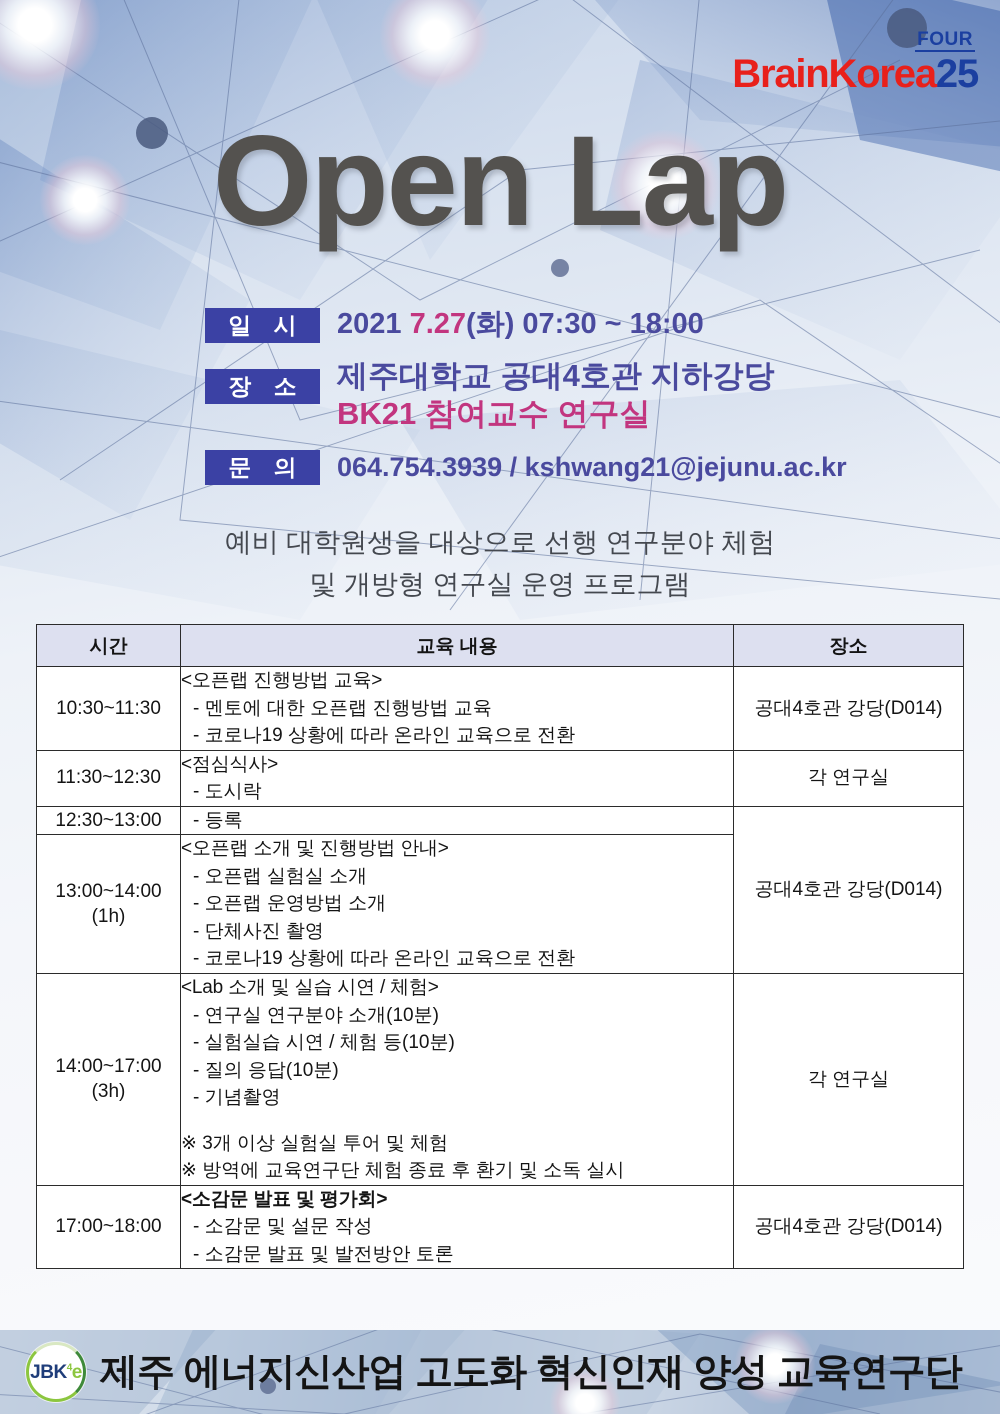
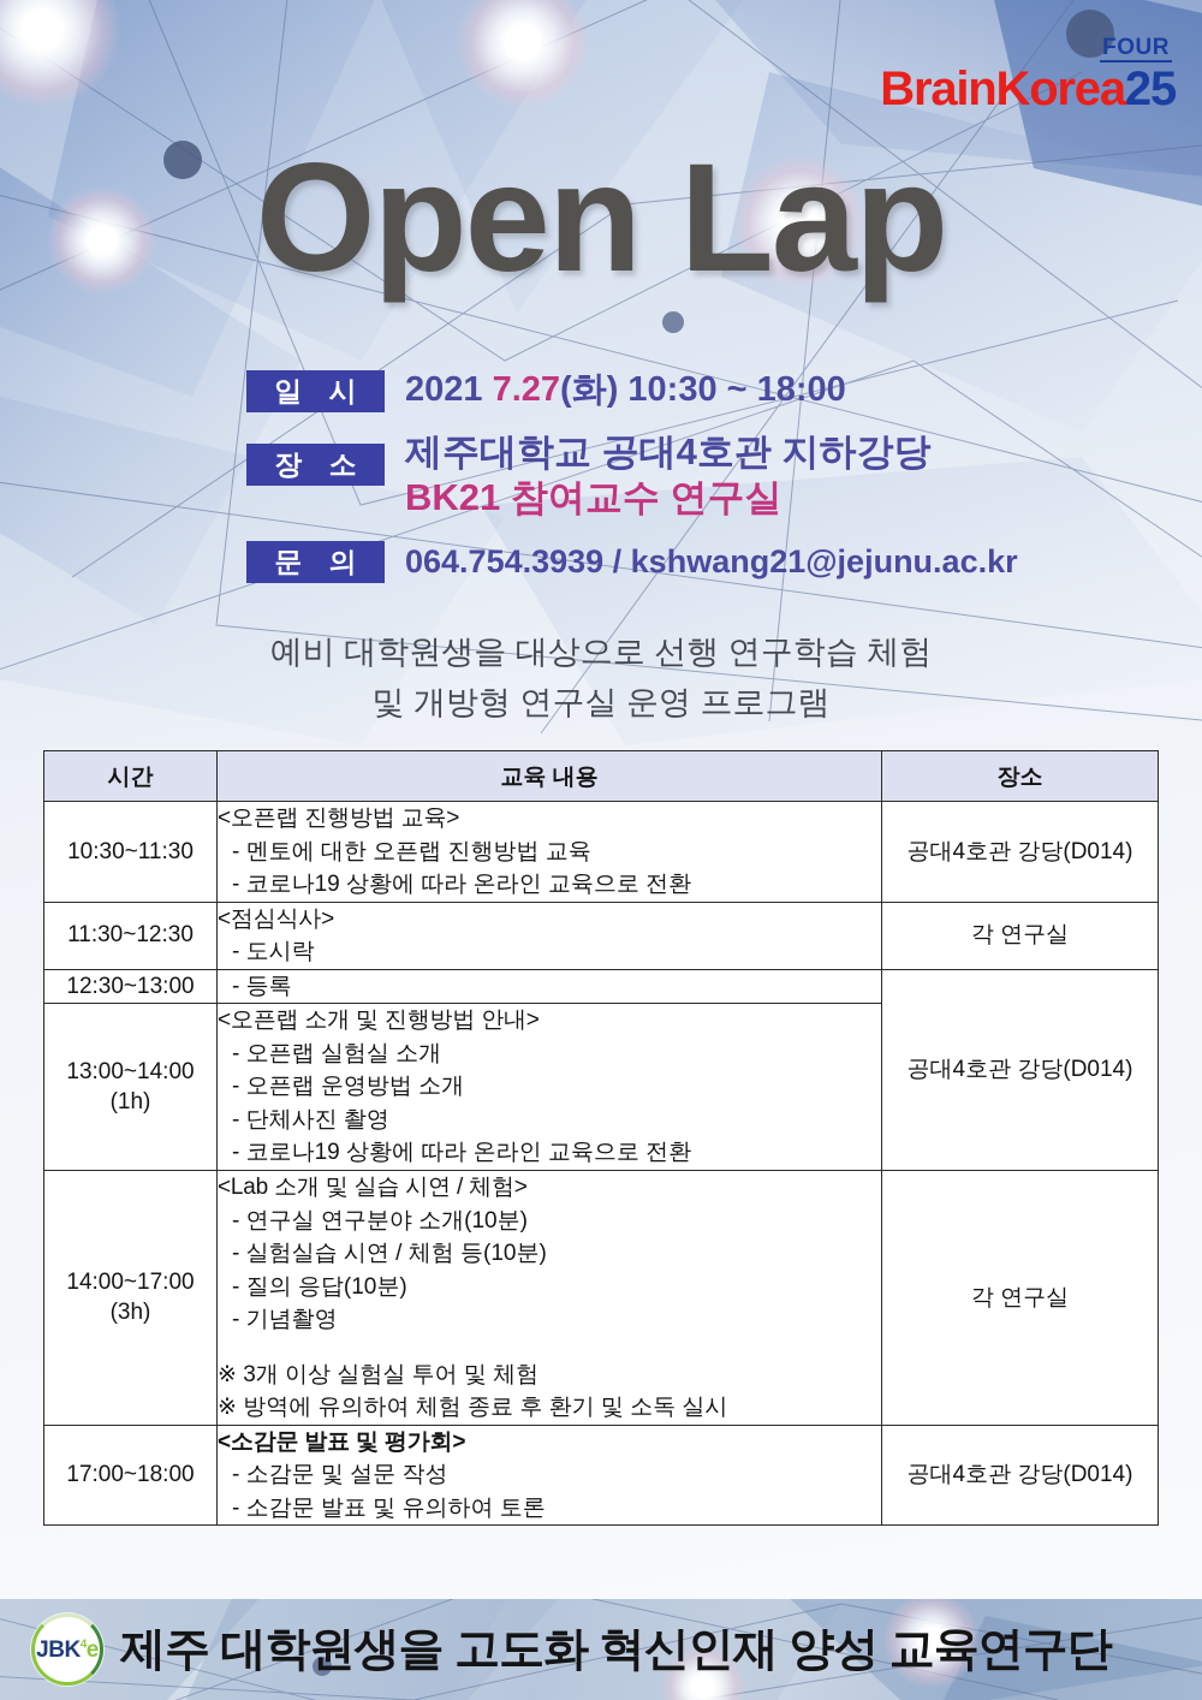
  FOUR
  BrainKorea25
  Open Lap
  일 시
- 2021 7.27(화) 07:30 ~ 18:00
+ 2021 7.27(화) 10:30 ~ 18:00
  장 소
  제주대학교 공대4호관 지하강당
  BK21 참여교수 연구실
  문 의
  064.754.3939 / kshwang21@jejunu.ac.kr
- 예비 대학원생을 대상으로 선행 연구분야 체험
+ 예비 대학원생을 대상으로 선행 연구학습 체험
  및 개방형 연구실 운영 프로그램
  시간	교육 내용	장소
  10:30~11:30	<오픈랩 진행방법 교육>- 멘토에 대한 오픈랩 진행방법 교육- 코로나19 상황에 따라 온라인 교육으로 전환	공대4호관 강당(D014)
  11:30~12:30	<점심식사>- 도시락	각 연구실
  12:30~13:00	- 등록	공대4호관 강당(D014)
  13:00~14:00(1h)	<오픈랩 소개 및 진행방법 안내>- 오픈랩 실험실 소개- 오픈랩 운영방법 소개- 단체사진 촬영- 코로나19 상황에 따라 온라인 교육으로 전환
- 14:00~17:00(3h)	<Lab 소개 및 실습 시연 / 체험>- 연구실 연구분야 소개(10분)- 실험실습 시연 / 체험 등(10분)- 질의 응답(10분)- 기념촬영※ 3개 이상 실험실 투어 및 체험※ 방역에 교육연구단 체험 종료 후 환기 및 소독 실시	각 연구실
+ 14:00~17:00(3h)	<Lab 소개 및 실습 시연 / 체험>- 연구실 연구분야 소개(10분)- 실험실습 시연 / 체험 등(10분)- 질의 응답(10분)- 기념촬영※ 3개 이상 실험실 투어 및 체험※ 방역에 유의하여 체험 종료 후 환기 및 소독 실시	각 연구실
- 17:00~18:00	<소감문 발표 및 평가회>- 소감문 및 설문 작성- 소감문 발표 및 발전방안 토론	공대4호관 강당(D014)
+ 17:00~18:00	<소감문 발표 및 평가회>- 소감문 및 설문 작성- 소감문 발표 및 유의하여 토론	공대4호관 강당(D014)
  JBK4e
- 제주 에너지신산업 고도화 혁신인재 양성 교육연구단
+ 제주 대학원생을 고도화 혁신인재 양성 교육연구단
